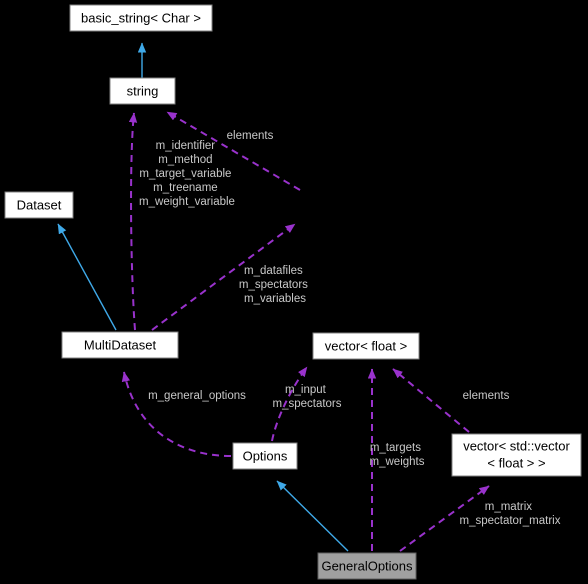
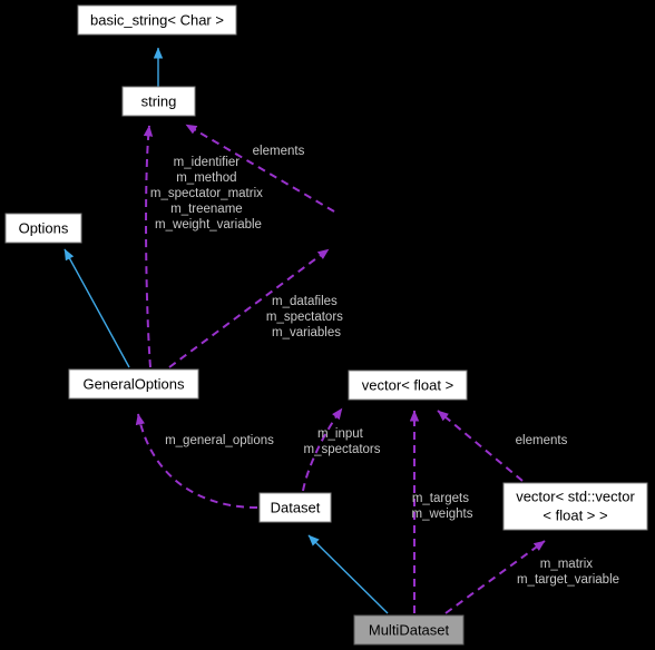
  elements
- m_identifier m_method m_target_variable m_treename m_weight_variable
+ m_identifier m_method m_spectator_matrix m_treename m_weight_variable
  m_datafiles m_spectators m_variables
  m_general_options
  m_input m_spectators
  m_targets m_weights
  elements
- m_matrix m_spectator_matrix
+ m_matrix m_target_variable
  basic_string< Char >
  string
- Dataset
+ Options
- MultiDataset
+ GeneralOptions
  vector< float >
- Options
+ Dataset
  vector< std::vector
  < float > >
- GeneralOptions
+ MultiDataset
